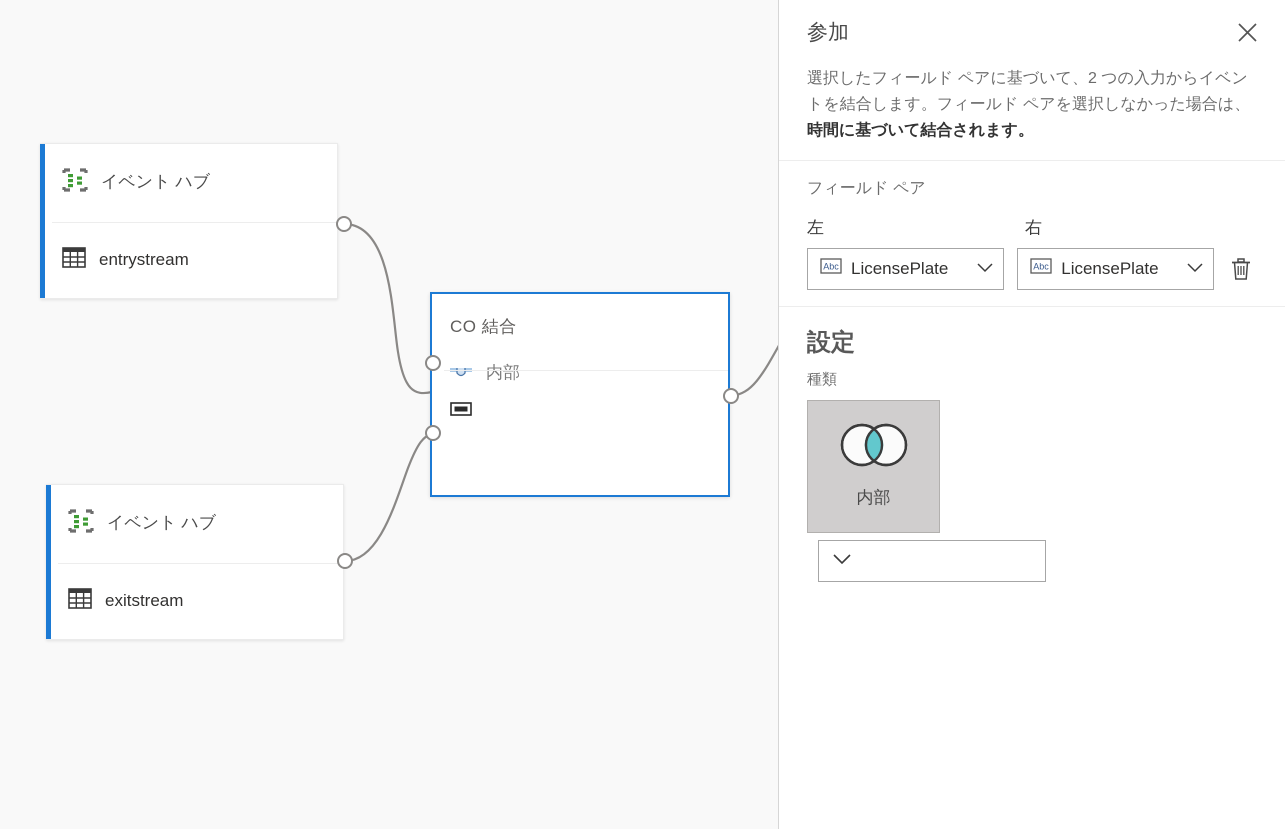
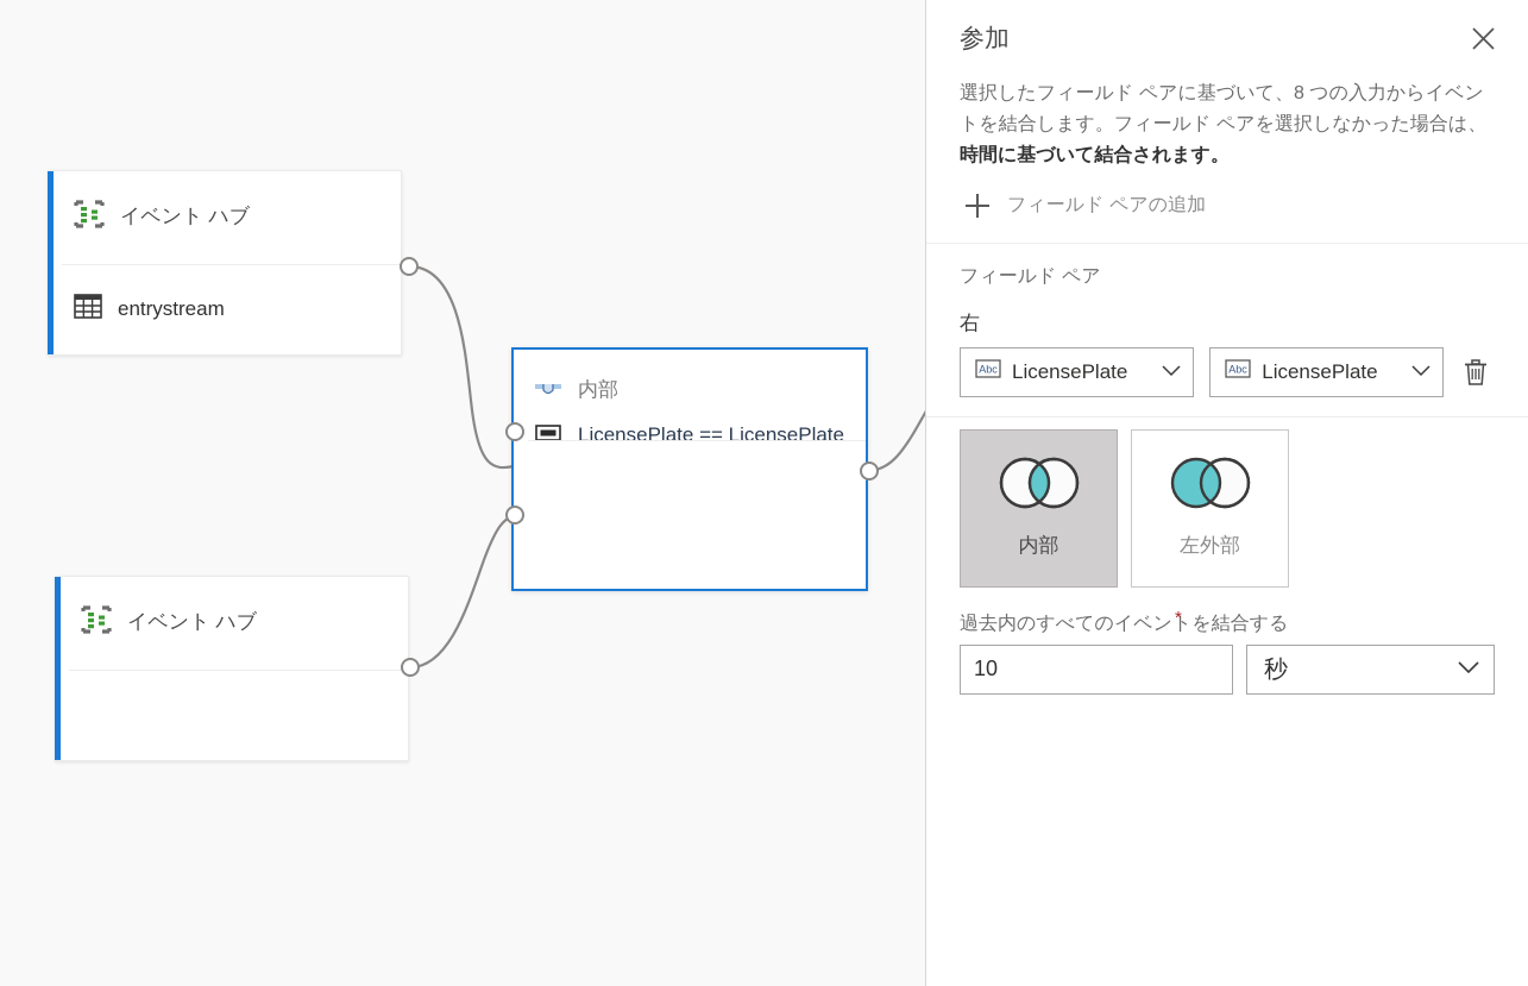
  イベント ハブ
  entrystream
  イベント ハブ
- exitstream
- CO 結合
  内部
+ LicensePlate == LicensePlate
  参加
- 選択したフィールド ペアに基づいて、2 つの入力からイベントを結合します。フィールド ペアを選択しなかった場合は、時間に基づいて結合されます。
+ 選択したフィールド ペアに基づいて、8 つの入力からイベントを結合します。フィールド ペアを選択しなかった場合は、時間に基づいて結合されます。
+ フィールド ペアの追加
  フィールド ペア
- 左
  右
  Abc
  LicensePlate
  Abc
  LicensePlate
- 設定
- 種類
  内部
+ 左外部
+ 過去内のすべてのイベントを結合する
+ *
+ 10
+ 秒
